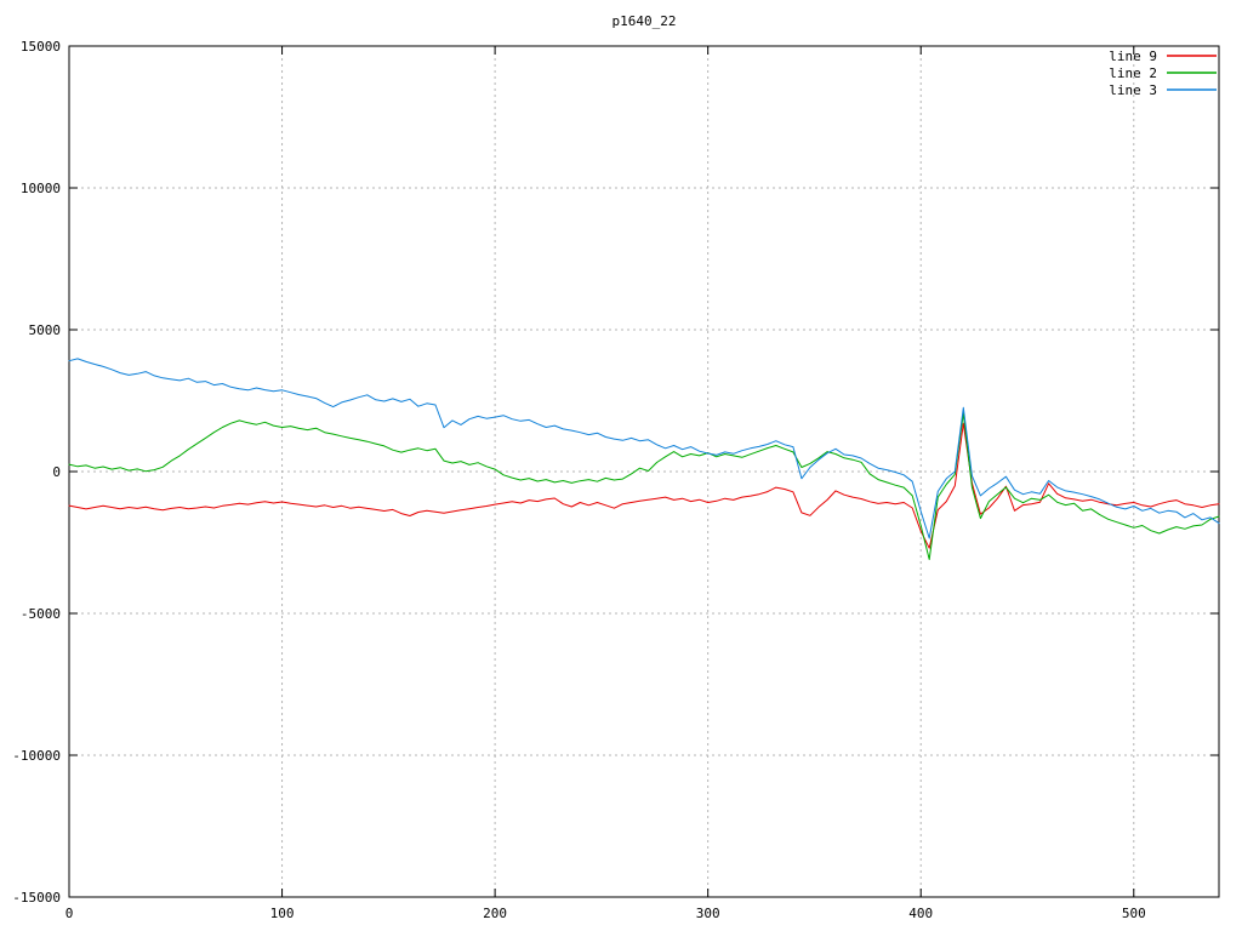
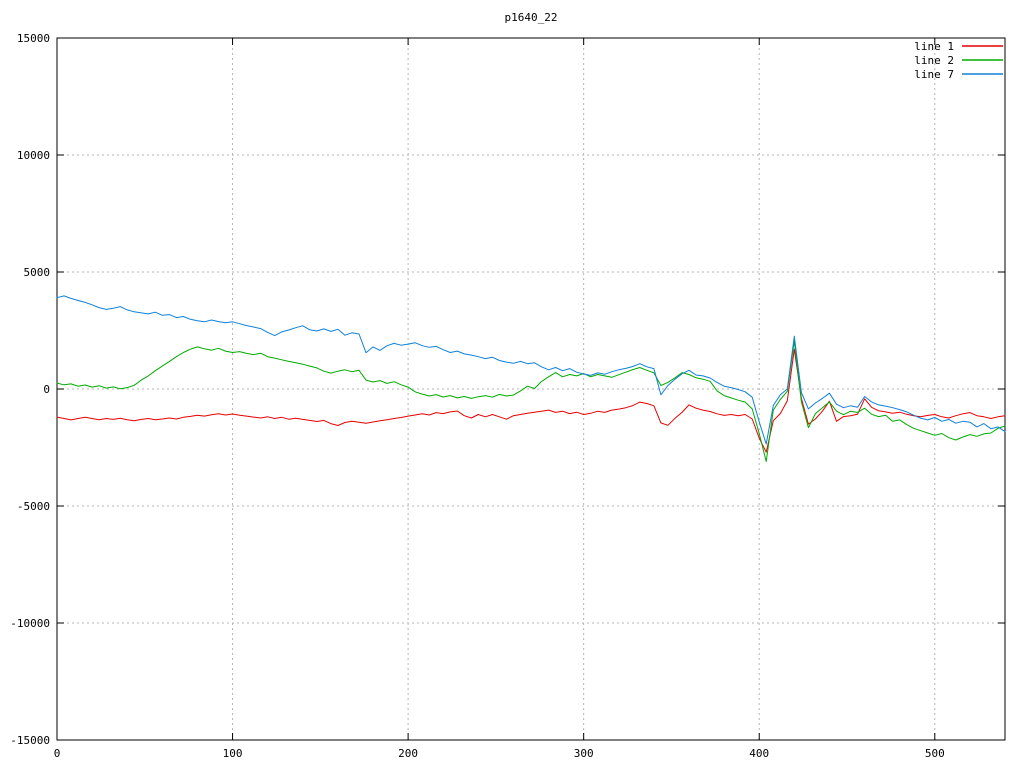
  0
  100
  200
  300
  400
  500
  -15000
  -10000
  -5000
  0
  5000
  10000
  15000
- line 9
+ line 1
  line 2
- line 3
+ line 7
  p1640_22
